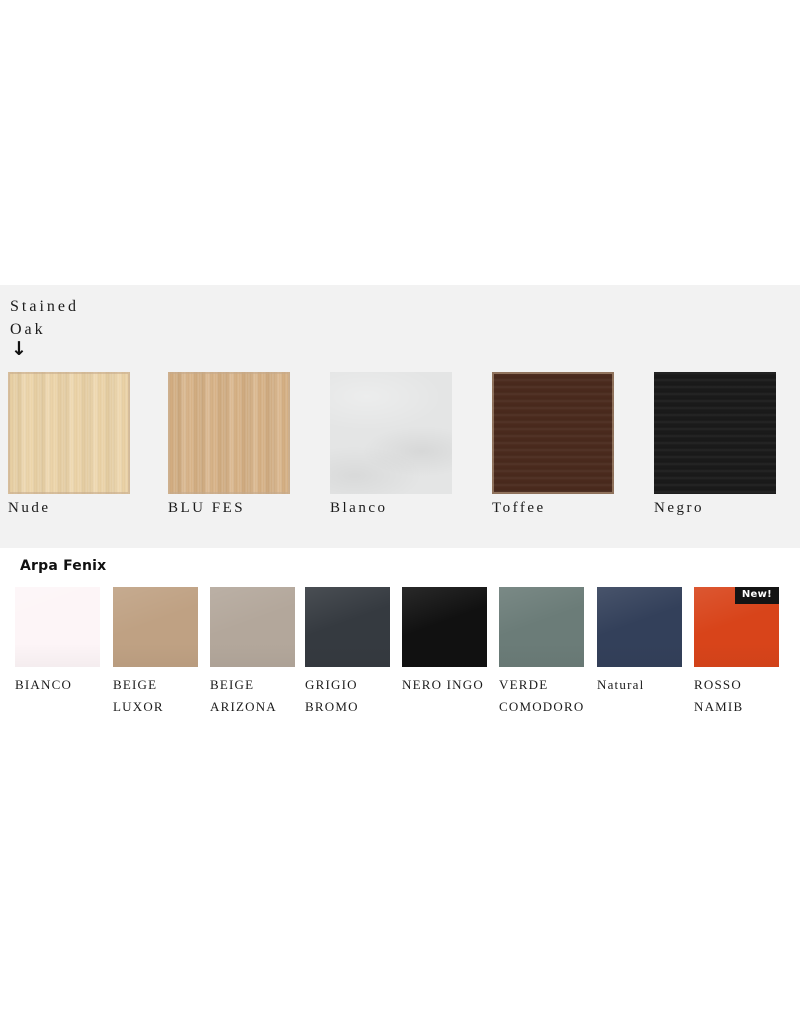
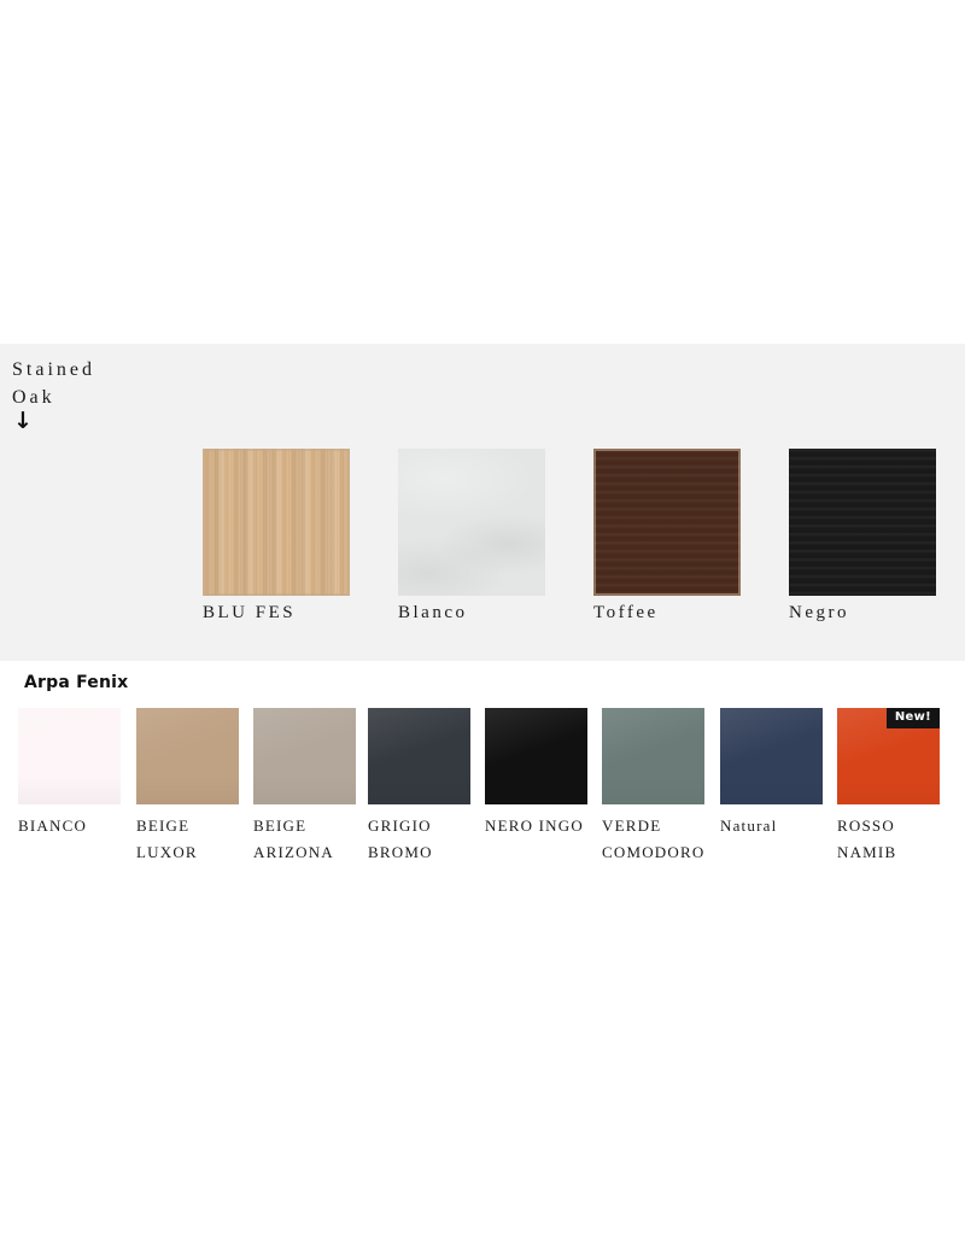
  Stained
  Oak
  ↓
- Nude
  BLU FES
  Blanco
  Toffee
  Negro
  Arpa Fenix
  BIANCO
  BEIGE
  LUXOR
  BEIGE
  ARIZONA
  GRIGIO
  BROMO
  NERO INGO
  VERDE
  COMODORO
  Natural
  New!
  ROSSO NAMIB
